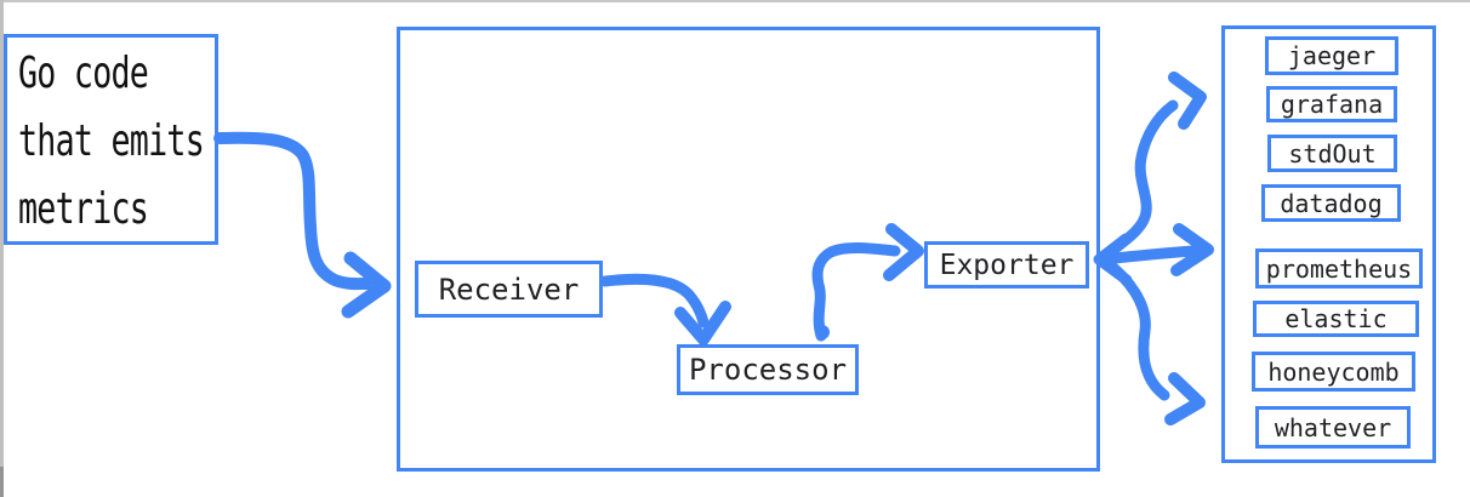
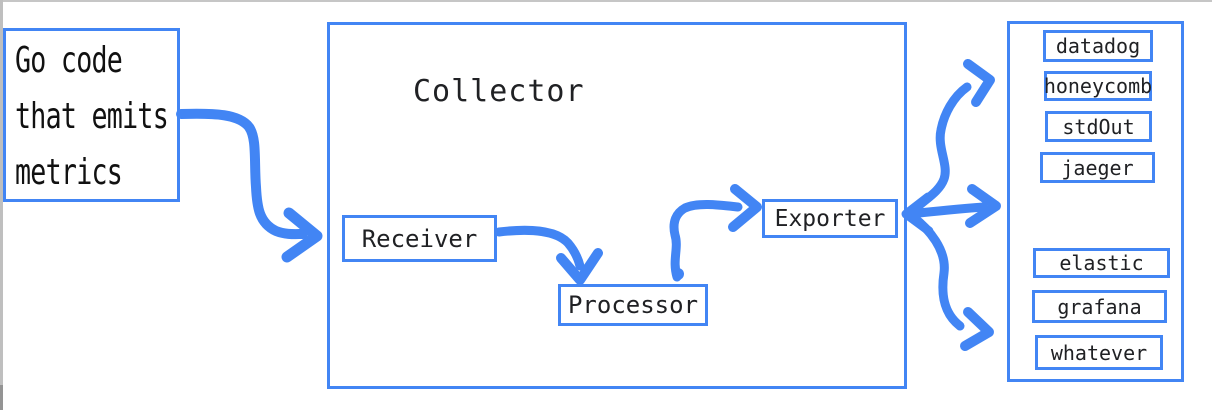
  Go code
  that emits
  metrics
+ Collector
  Receiver
  Processor
  Exporter
- jaeger
+ datadog
- grafana
+ honeycomb
  stdOut
- datadog
+ jaeger
- prometheus
  elastic
- honeycomb
+ grafana
  whatever
